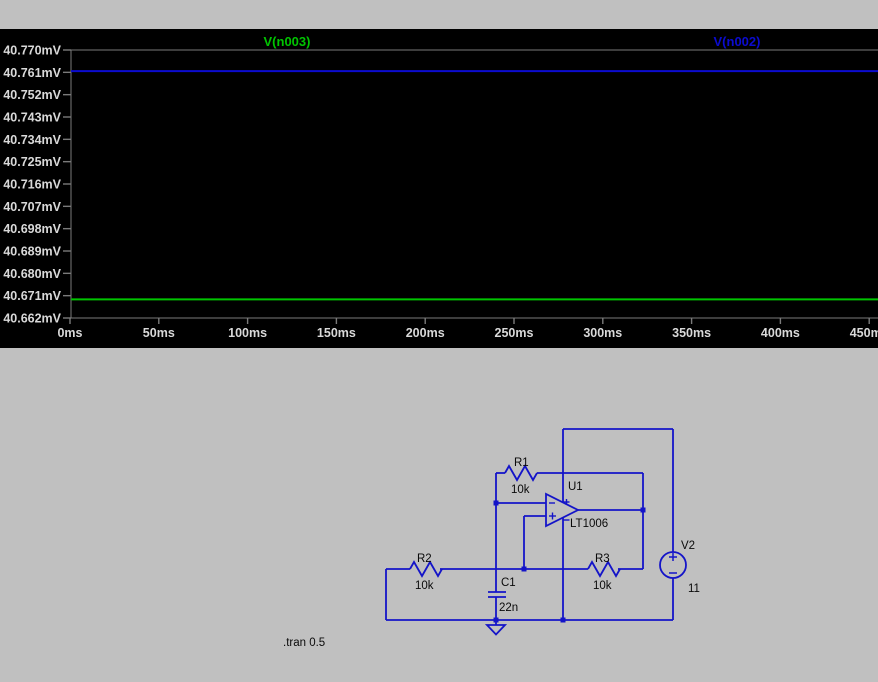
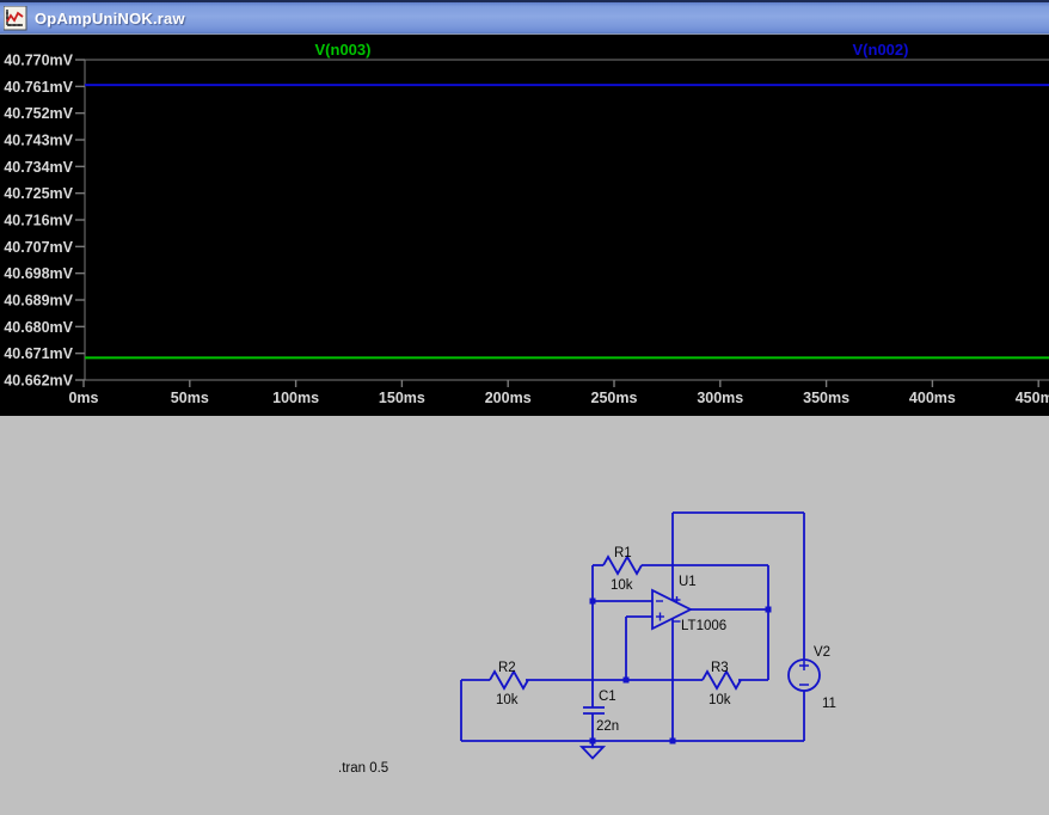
+ OpAmpUniNOK.raw
  40.770mV
  40.761mV
  40.752mV
  40.743mV
  40.734mV
  40.725mV
  40.716mV
  40.707mV
  40.698mV
  40.689mV
  40.680mV
  40.671mV
  40.662mV
  0ms
  50ms
  100ms
  150ms
  200ms
  250ms
  300ms
  350ms
  400ms
  450m
  V(n003)
  V(n002)
  R1
  10k
  R2
  10k
  R3
  10k
  C1
  22n
  U1
  LT1006
  V2
  11
  .tran 0.5
